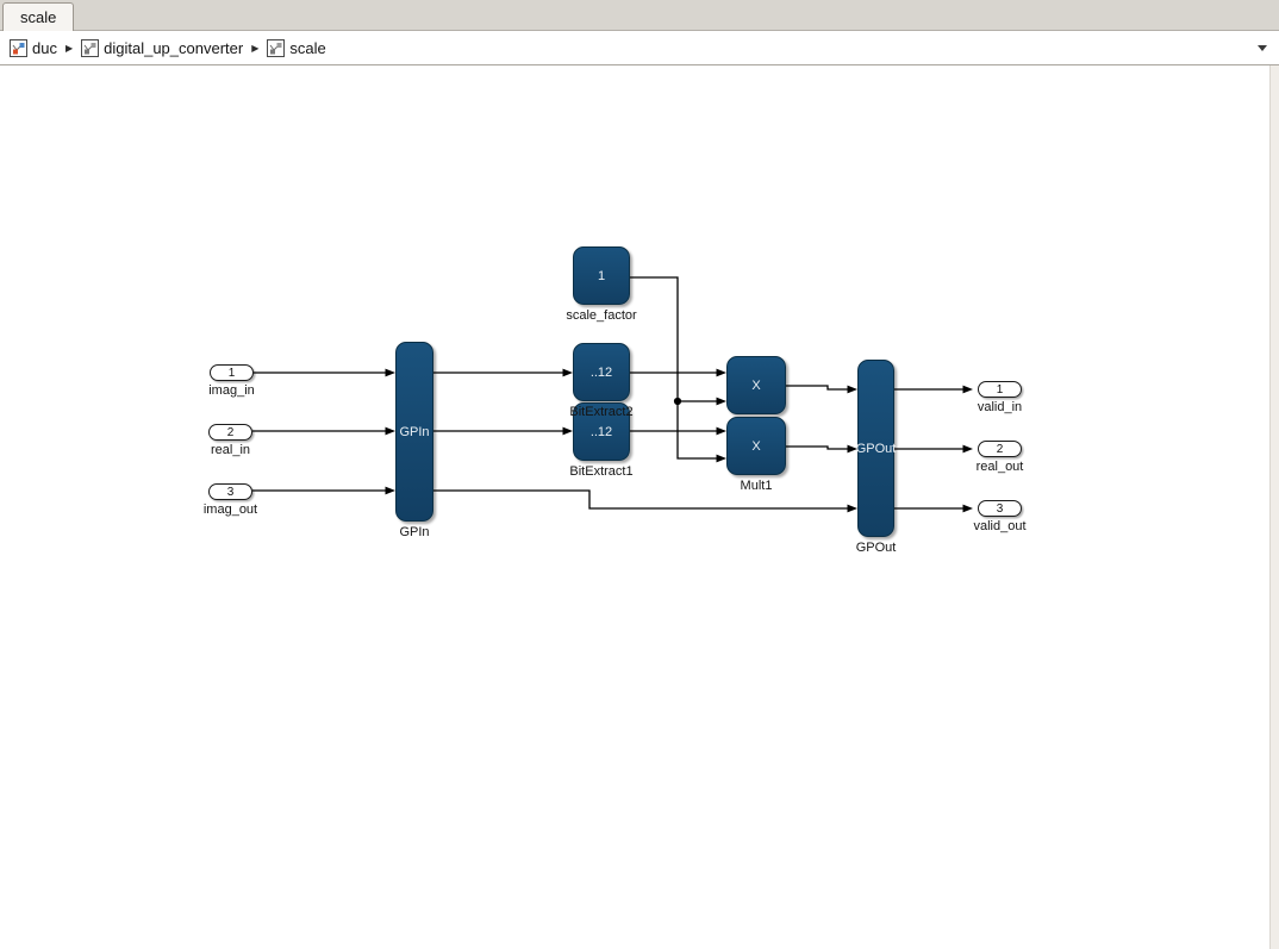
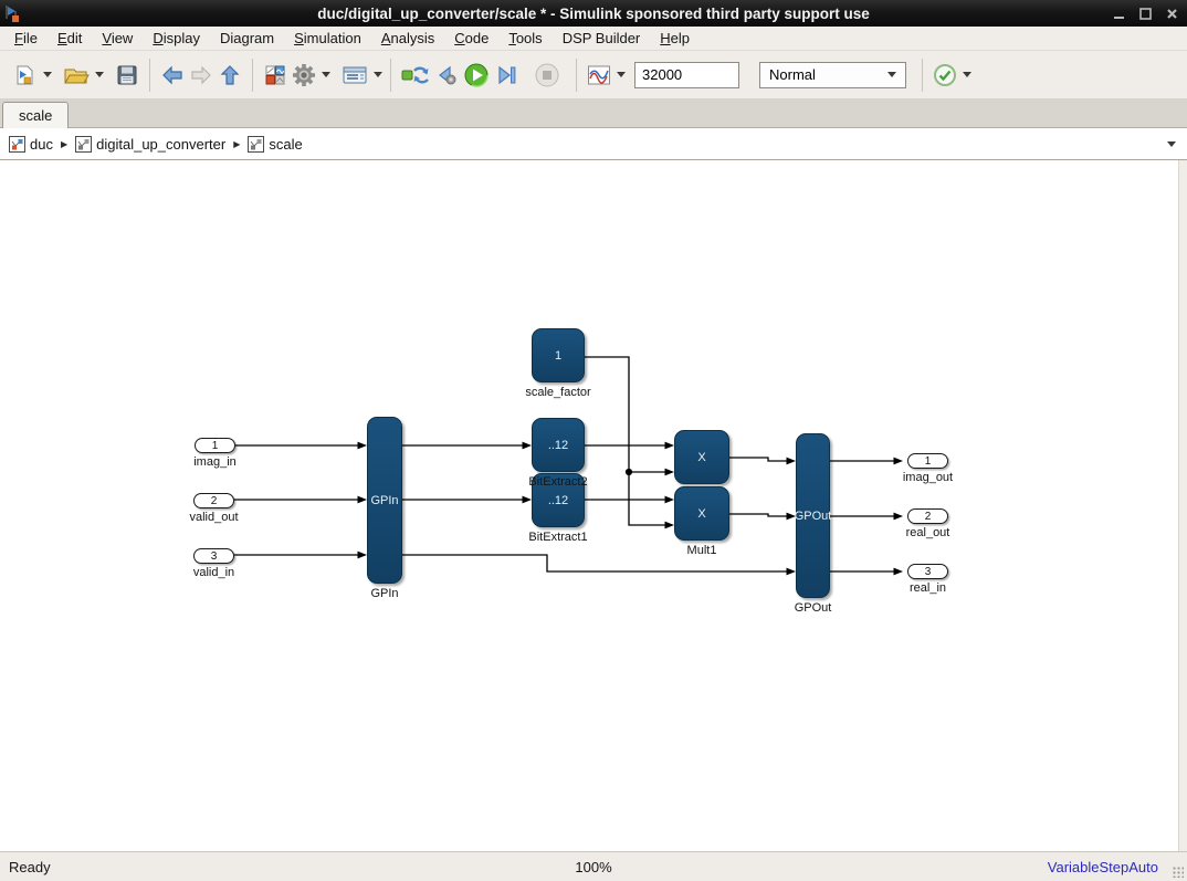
+ duc/digital_up_converter/scale * - Simulink sponsored third party support use
+ File
+ Edit
+ View
+ Display
+ Diagram
+ Simulation
+ Analysis
+ Code
+ Tools
+ DSP Builder
+ Help
+ 32000
+ Normal
  scale
  duc
  ▶
  digital_up_converter
  ▶
  scale
  1
  scale_factor
  GPIn
  GPIn
  ..12
  BitExtract2
  ..12
  BitExtract1
  X
  X
  Mult1
  GPOut
  GPOut
  1
  imag_in
  2
- real_in
+ valid_out
  3
- imag_out
+ valid_in
  1
- valid_in
+ imag_out
  2
  real_out
  3
- valid_out
+ real_in
+ Ready
+ 100%
+ VariableStepAuto
